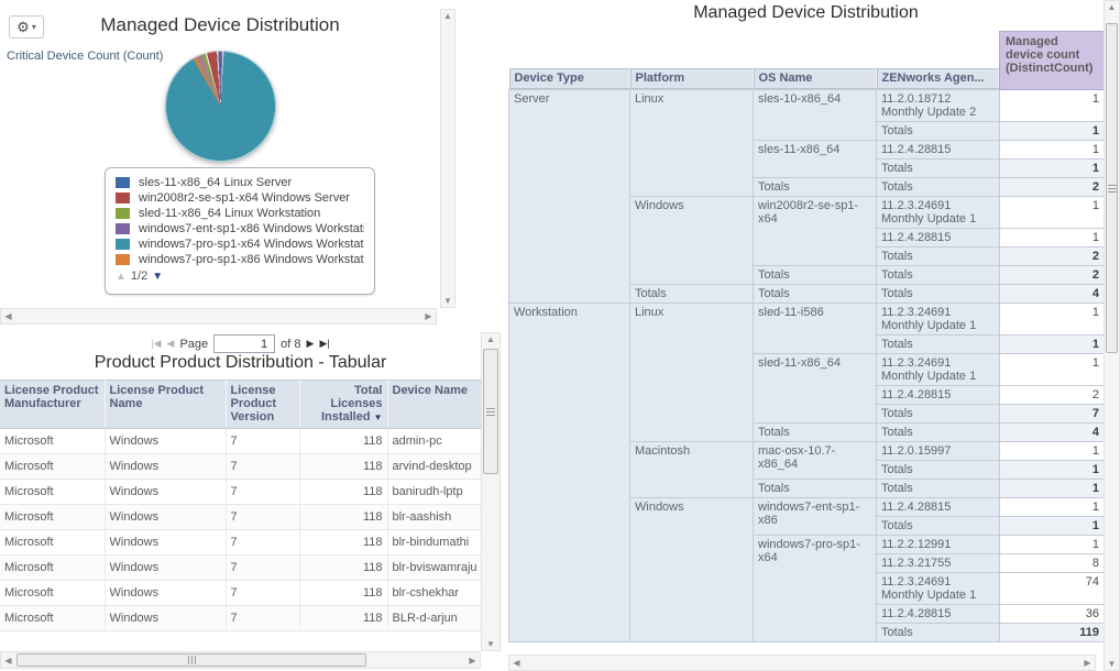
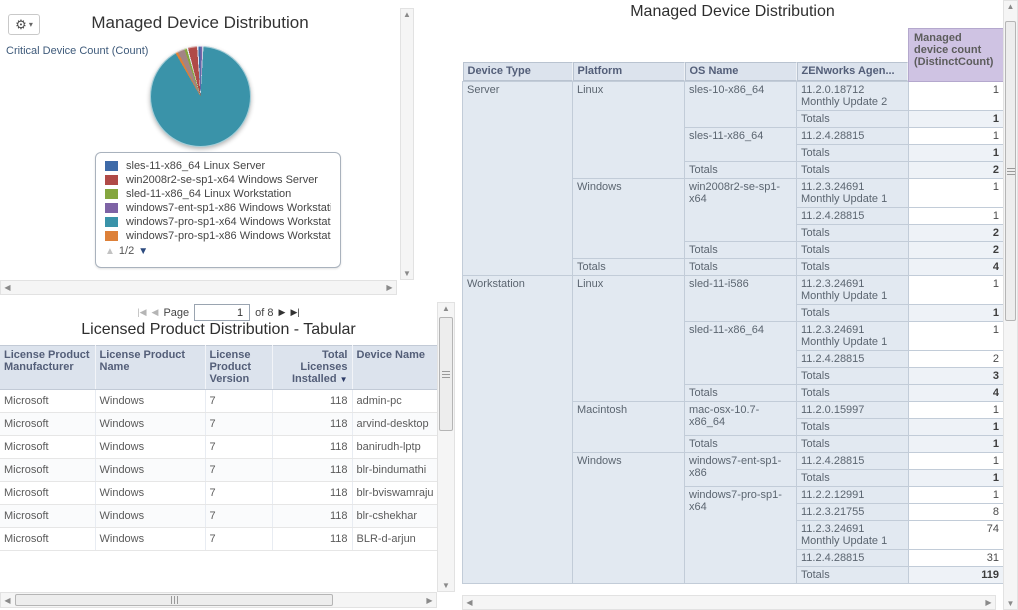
  ⚙
  ▾
  Managed Device Distribution
  Critical Device Count (Count)
  sles-11-x86_64 Linux Server
  win2008r2-se-sp1-x64 Windows Server
  sled-11-x86_64 Linux Workstation
  windows7-ent-sp1-x86 Windows Workstat
  windows7-pro-sp1-x64 Windows Workstat
  windows7-pro-sp1-x86 Windows Workstat
  ▲
  1/2
  ▼
  ▲
  ▼
  ◀
  ▶
  |◀
  ◀
  Page
  1
  of 8
  ▶
  ▶|
- Product Product Distribution - Tabular
+ Licensed Product Distribution - Tabular
  License Product Manufacturer	License Product Name	License Product Version	Total Licenses Installed ▼	Device Name
  Microsoft	Windows	7	118	admin-pc
  Microsoft	Windows	7	118	arvind-desktop
  Microsoft	Windows	7	118	banirudh-lptp
- Microsoft	Windows	7	118	blr-aashish
  Microsoft	Windows	7	118	blr-bindumathi
  Microsoft	Windows	7	118	blr-bviswamraju
  Microsoft	Windows	7	118	blr-cshekhar
  Microsoft	Windows	7	118	BLR-d-arjun
  ▲
  ▼
  ◀
  ▶
  Managed Device Distribution
  Device Type	Platform	OS Name	ZENworks Agen...	Managed device count (DistinctCount)
  Server	Linux	sles-10-x86_64	11.2.0.18712 Monthly Update 2	1
  Totals	1
  sles-11-x86_64	11.2.4.28815	1
  Totals	1
  Totals	Totals	2
  Windows	win2008r2-se-sp1-x64	11.2.3.24691 Monthly Update 1	1
  11.2.4.28815	1
  Totals	2
  Totals	Totals	2
  Totals	Totals	Totals	4
  Workstation	Linux	sled-11-i586	11.2.3.24691 Monthly Update 1	1
  Totals	1
  sled-11-x86_64	11.2.3.24691 Monthly Update 1	1
  11.2.4.28815	2
- Totals	7
+ Totals	3
  Totals	Totals	4
  Macintosh	mac-osx-10.7-x86_64	11.2.0.15997	1
  Totals	1
  Totals	Totals	1
  Windows	windows7-ent-sp1-x86	11.2.4.28815	1
  Totals	1
  windows7-pro-sp1-x64	11.2.2.12991	1
  11.2.3.21755	8
  11.2.3.24691 Monthly Update 1	74
- 11.2.4.28815	36
+ 11.2.4.28815	31
  Totals	119
  ▲
  ▼
  ◀
  ▶
